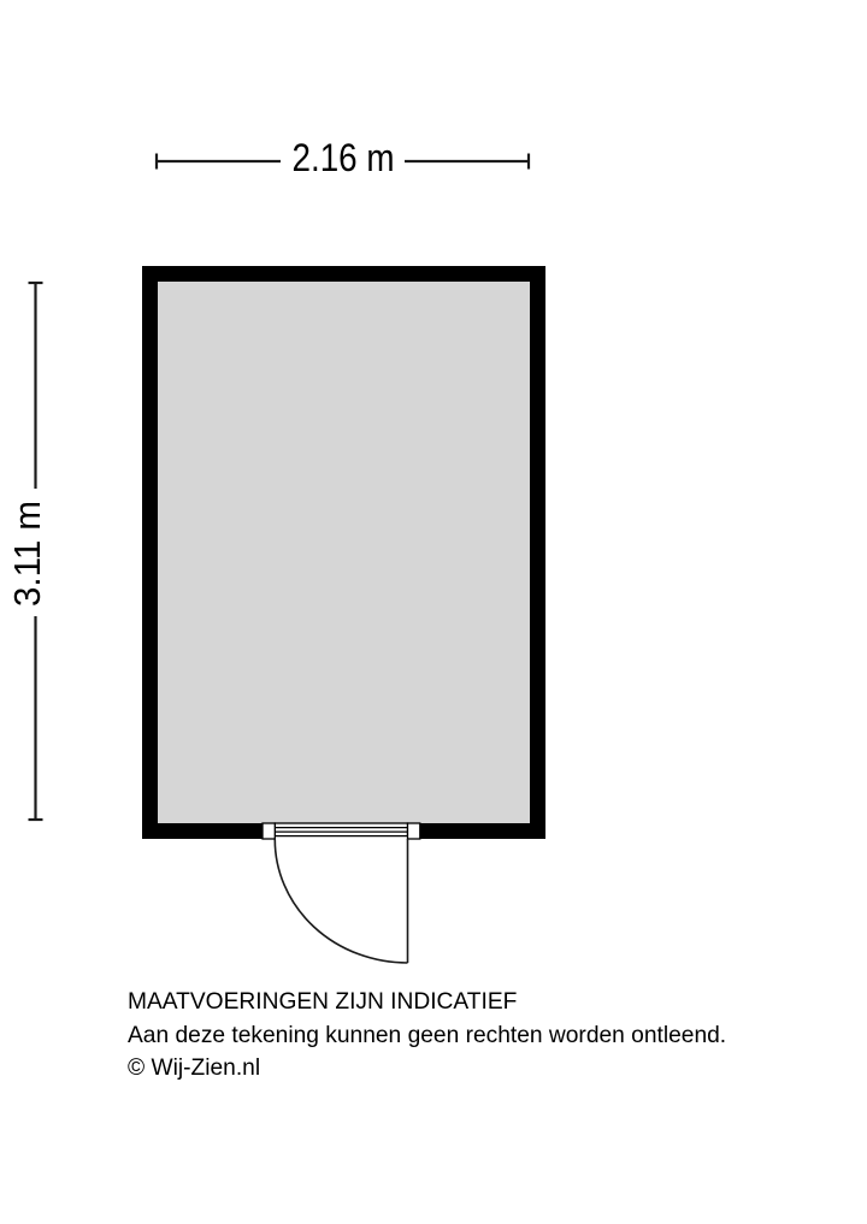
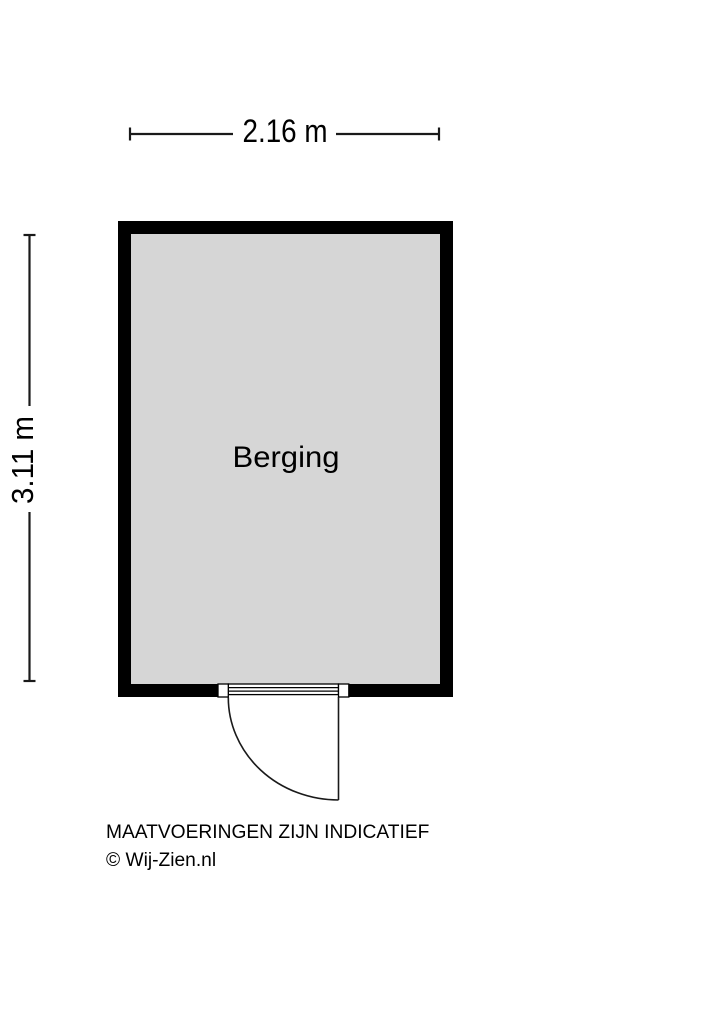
+ Berging
  2.16 m
  MAATVOERINGEN ZIJN INDICATIEF
- Aan deze tekening kunnen geen rechten worden ontleend.
  © Wij-Zien.nl
